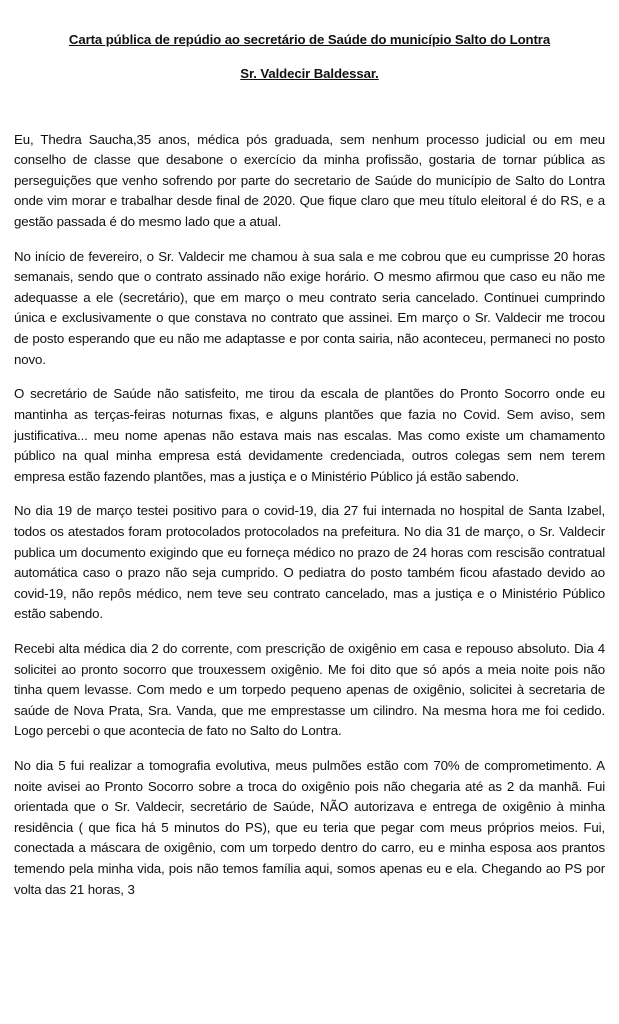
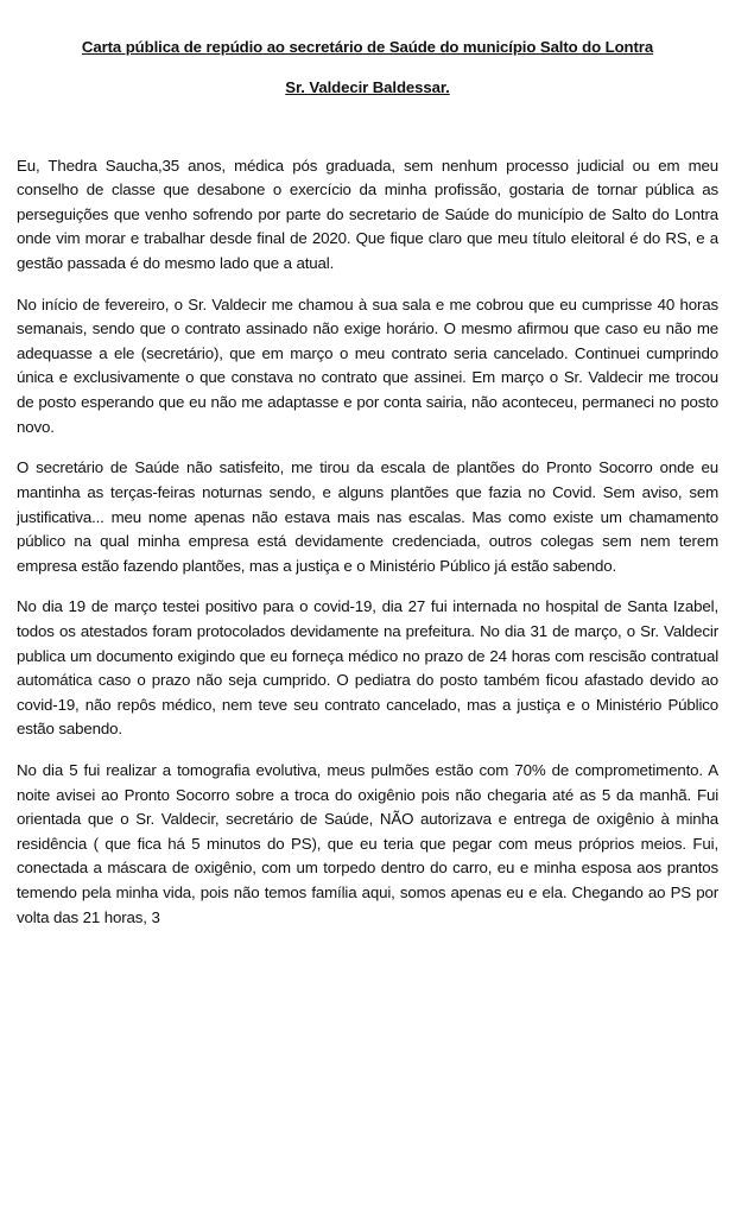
  Carta pública de repúdio ao secretário de Saúde do município Salto do Lontra
  Sr. Valdecir Baldessar.
  Eu, Thedra Saucha,35 anos, médica pós graduada, sem nenhum processo judicial ou em meu conselho de classe que desabone o exercício da minha profissão, gostaria de tornar pública as perseguições que venho sofrendo por parte do secretario de Saúde do município de Salto do Lontra onde vim morar e trabalhar desde final de 2020. Que fique claro que meu título eleitoral é do RS, e a gestão passada é do mesmo lado que a atual.
- No início de fevereiro, o Sr. Valdecir me chamou à sua sala e me cobrou que eu cumprisse 20 horas semanais, sendo que o contrato assinado não exige horário. O mesmo afirmou que caso eu não me adequasse a ele (secretário), que em março o meu contrato seria cancelado. Continuei cumprindo única e exclusivamente o que constava no contrato que assinei. Em março o Sr. Valdecir me trocou de posto esperando que eu não me adaptasse e por conta sairia, não aconteceu, permaneci no posto novo.
+ No início de fevereiro, o Sr. Valdecir me chamou à sua sala e me cobrou que eu cumprisse 40 horas semanais, sendo que o contrato assinado não exige horário. O mesmo afirmou que caso eu não me adequasse a ele (secretário), que em março o meu contrato seria cancelado. Continuei cumprindo única e exclusivamente o que constava no contrato que assinei. Em março o Sr. Valdecir me trocou de posto esperando que eu não me adaptasse e por conta sairia, não aconteceu, permaneci no posto novo.
- O secretário de Saúde não satisfeito, me tirou da escala de plantões do Pronto Socorro onde eu mantinha as terças-feiras noturnas fixas, e alguns plantões que fazia no Covid. Sem aviso, sem justificativa... meu nome apenas não estava mais nas escalas. Mas como existe um chamamento público na qual minha empresa está devidamente credenciada, outros colegas sem nem terem empresa estão fazendo plantões, mas a justiça e o Ministério Público já estão sabendo.
+ O secretário de Saúde não satisfeito, me tirou da escala de plantões do Pronto Socorro onde eu mantinha as terças-feiras noturnas sendo, e alguns plantões que fazia no Covid. Sem aviso, sem justificativa... meu nome apenas não estava mais nas escalas. Mas como existe um chamamento público na qual minha empresa está devidamente credenciada, outros colegas sem nem terem empresa estão fazendo plantões, mas a justiça e o Ministério Público já estão sabendo.
- No dia 19 de março testei positivo para o covid-19, dia 27 fui internada no hospital de Santa Izabel, todos os atestados foram protocolados protocolados na prefeitura. No dia 31 de março, o Sr. Valdecir publica um documento exigindo que eu forneça médico no prazo de 24 horas com rescisão contratual automática caso o prazo não seja cumprido. O pediatra do posto também ficou afastado devido ao covid-19, não repôs médico, nem teve seu contrato cancelado, mas a justiça e o Ministério Público estão sabendo.
+ No dia 19 de março testei positivo para o covid-19, dia 27 fui internada no hospital de Santa Izabel, todos os atestados foram protocolados devidamente na prefeitura. No dia 31 de março, o Sr. Valdecir publica um documento exigindo que eu forneça médico no prazo de 24 horas com rescisão contratual automática caso o prazo não seja cumprido. O pediatra do posto também ficou afastado devido ao covid-19, não repôs médico, nem teve seu contrato cancelado, mas a justiça e o Ministério Público estão sabendo.
- Recebi alta médica dia 2 do corrente, com prescrição de oxigênio em casa e repouso absoluto. Dia 4 solicitei ao pronto socorro que trouxessem oxigênio. Me foi dito que só após a meia noite pois não tinha quem levasse. Com medo e um torpedo pequeno apenas de oxigênio, solicitei à secretaria de saúde de Nova Prata, Sra. Vanda, que me emprestasse um cilindro. Na mesma hora me foi cedido. Logo percebi o que acontecia de fato no Salto do Lontra.
- No dia 5 fui realizar a tomografia evolutiva, meus pulmões estão com 70% de comprometimento. A noite avisei ao Pronto Socorro sobre a troca do oxigênio pois não chegaria até as 2 da manhã. Fui orientada que o Sr. Valdecir, secretário de Saúde, NÃO autorizava e entrega de oxigênio à minha residência ( que fica há 5 minutos do PS), que eu teria que pegar com meus próprios meios. Fui, conectada a máscara de oxigênio, com um torpedo dentro do carro, eu e minha esposa aos prantos temendo pela minha vida, pois não temos família aqui, somos apenas eu e ela. Chegando ao PS por volta das 21 horas, 3
+ No dia 5 fui realizar a tomografia evolutiva, meus pulmões estão com 70% de comprometimento. A noite avisei ao Pronto Socorro sobre a troca do oxigênio pois não chegaria até as 5 da manhã. Fui orientada que o Sr. Valdecir, secretário de Saúde, NÃO autorizava e entrega de oxigênio à minha residência ( que fica há 5 minutos do PS), que eu teria que pegar com meus próprios meios. Fui, conectada a máscara de oxigênio, com um torpedo dentro do carro, eu e minha esposa aos prantos temendo pela minha vida, pois não temos família aqui, somos apenas eu e ela. Chegando ao PS por volta das 21 horas, 3
